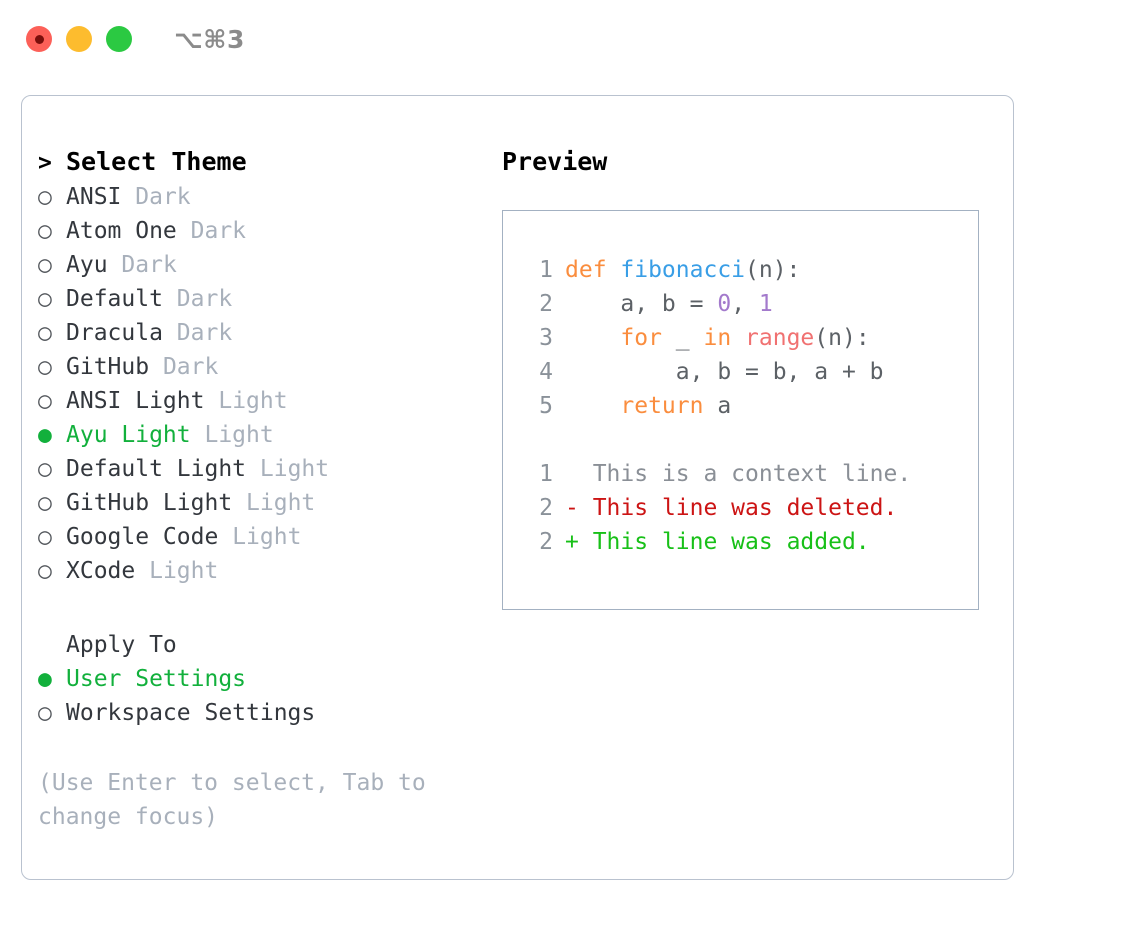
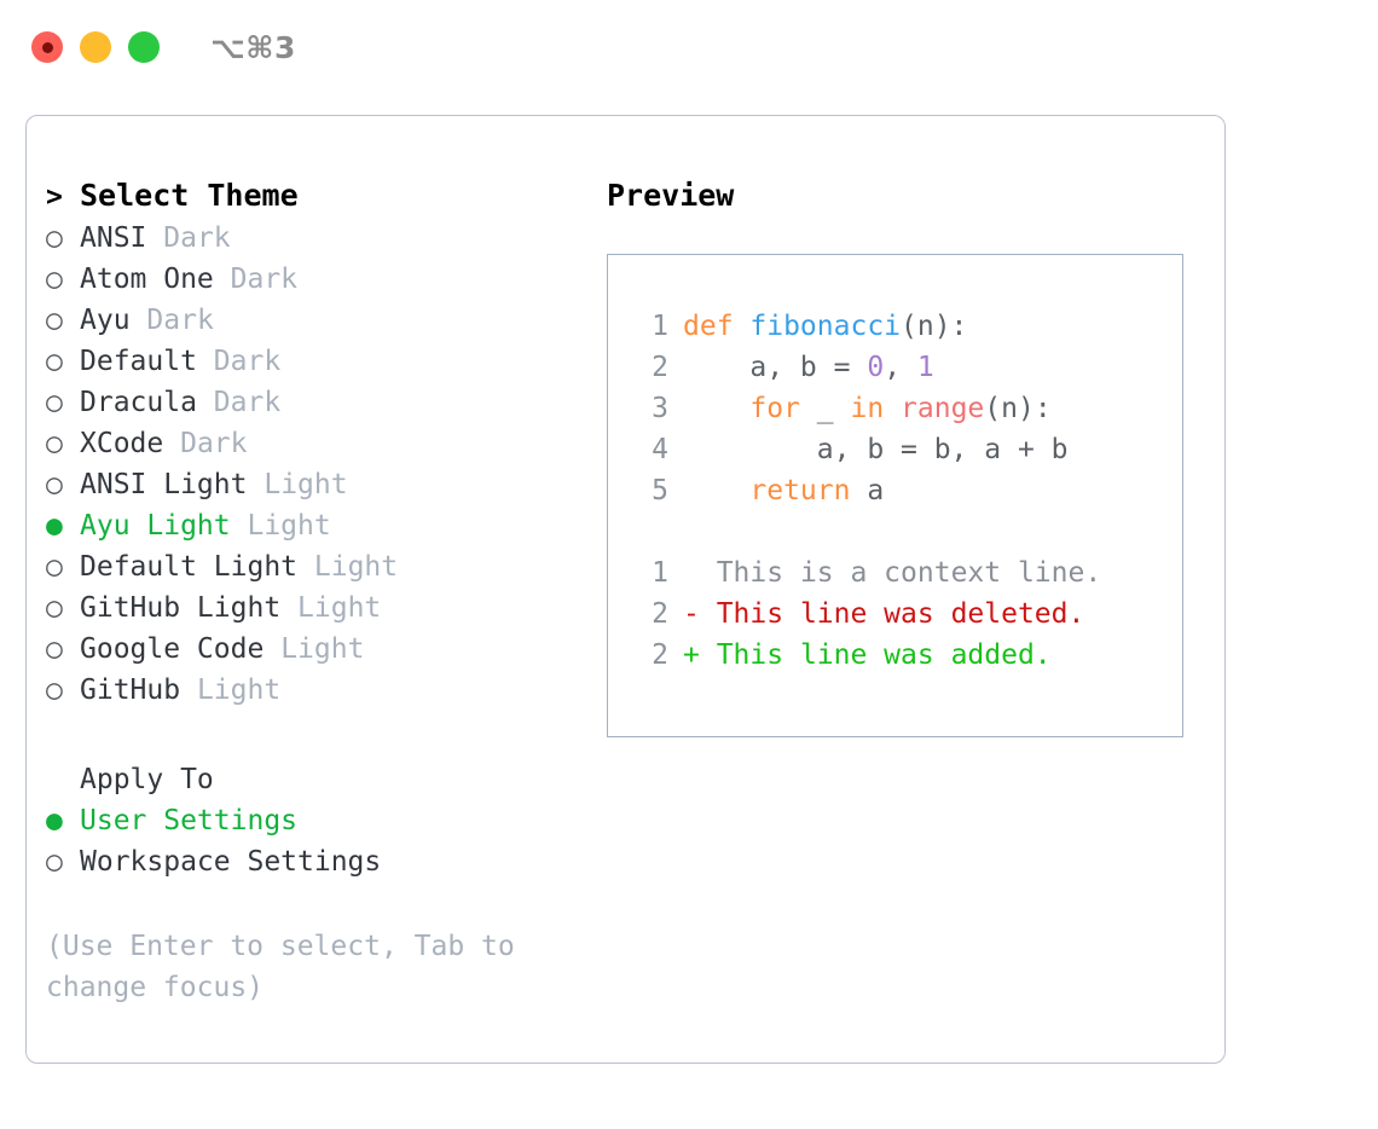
  ⌥⌘3
  >
  Select Theme
  ○
  ANSI
  Dark
  ○
  Atom One
  Dark
  ○
  Ayu
  Dark
  ○
  Default
  Dark
  ○
  Dracula
  Dark
  ○
- GitHub
+ XCode
  Dark
  ○
  ANSI Light
  Light
  ●
  Ayu Light
  Light
  ○
  Default Light
  Light
  ○
  GitHub Light
  Light
  ○
  Google Code
  Light
  ○
- XCode
+ GitHub
  Light
  Apply To
  ●
  User Settings
  ○
  Workspace Settings
  (Use Enter to select, Tab to change focus)
  Preview
  1
  def fibonacci(n):
  2
  a, b = 0, 1
  3
  for _ in range(n):
  4
  a, b = b, a + b
  5
  return a
  1
  This is a context line.
  2
  -
  This line was deleted.
  2
  +
  This line was added.
